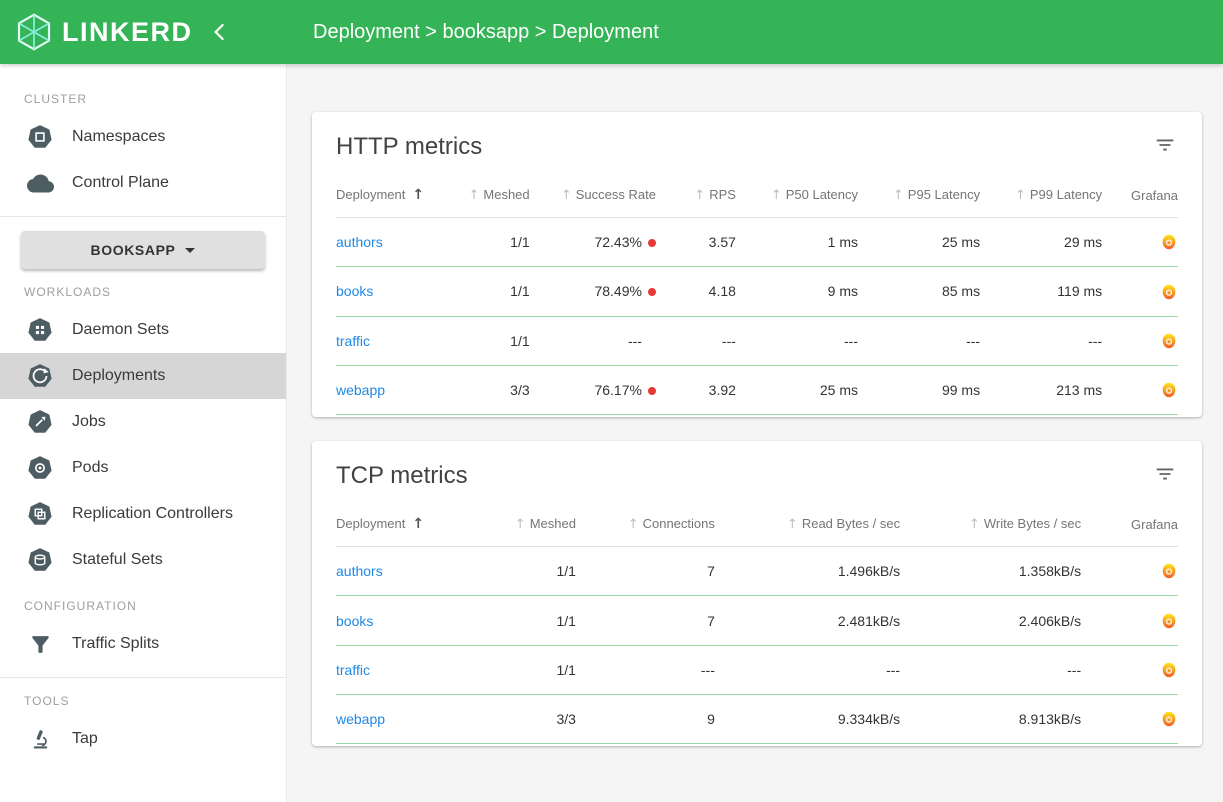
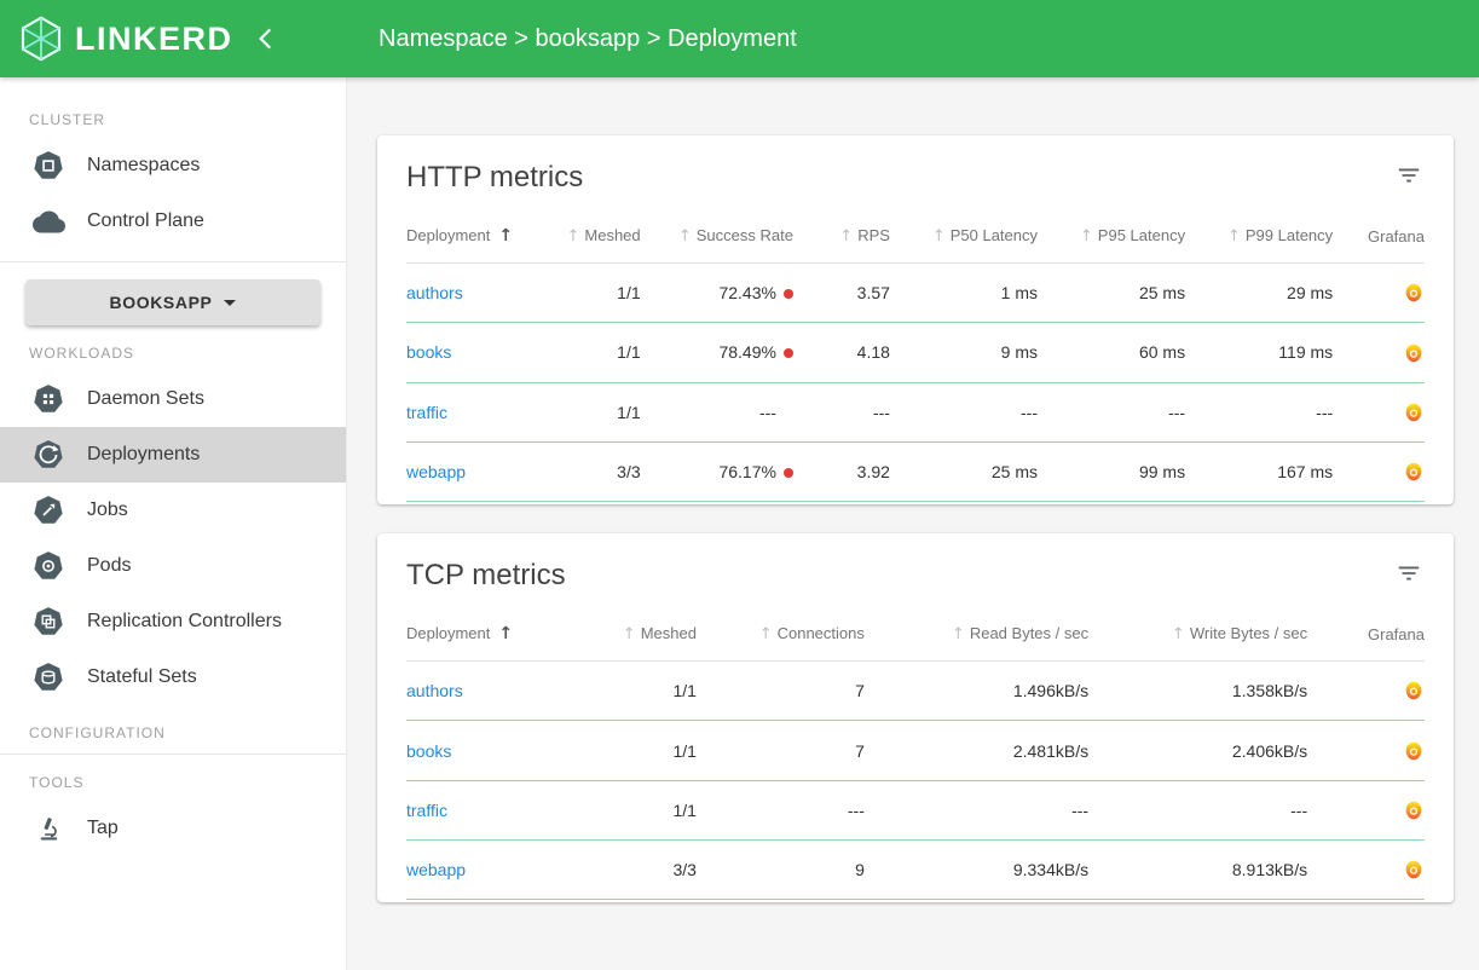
  LINKERD
- Deployment > booksapp > Deployment
+ Namespace > booksapp > Deployment
  CLUSTER
  Namespaces
  Control Plane
  BOOKSAPP
  WORKLOADS
  Daemon Sets
  Deployments
  Jobs
  Pods
  Replication Controllers
  Stateful Sets
  CONFIGURATION
- Traffic Splits
  TOOLS
  Tap
  HTTP metrics
  Deployment ↑	↑ Meshed	↑ Success Rate	↑ RPS	↑ P50 Latency	↑ P95 Latency	↑ P99 Latency	Grafana
  authors	1/1	72.43%	3.57	1 ms	25 ms	29 ms
- books	1/1	78.49%	4.18	9 ms	85 ms	119 ms
+ books	1/1	78.49%	4.18	9 ms	60 ms	119 ms
  traffic	1/1	---	---	---	---	---
- webapp	3/3	76.17%	3.92	25 ms	99 ms	213 ms
+ webapp	3/3	76.17%	3.92	25 ms	99 ms	167 ms
  TCP metrics
  Deployment ↑	↑ Meshed	↑ Connections	↑ Read Bytes / sec	↑ Write Bytes / sec	Grafana
  authors	1/1	7	1.496kB/s	1.358kB/s
  books	1/1	7	2.481kB/s	2.406kB/s
  traffic	1/1	---	---	---
  webapp	3/3	9	9.334kB/s	8.913kB/s
